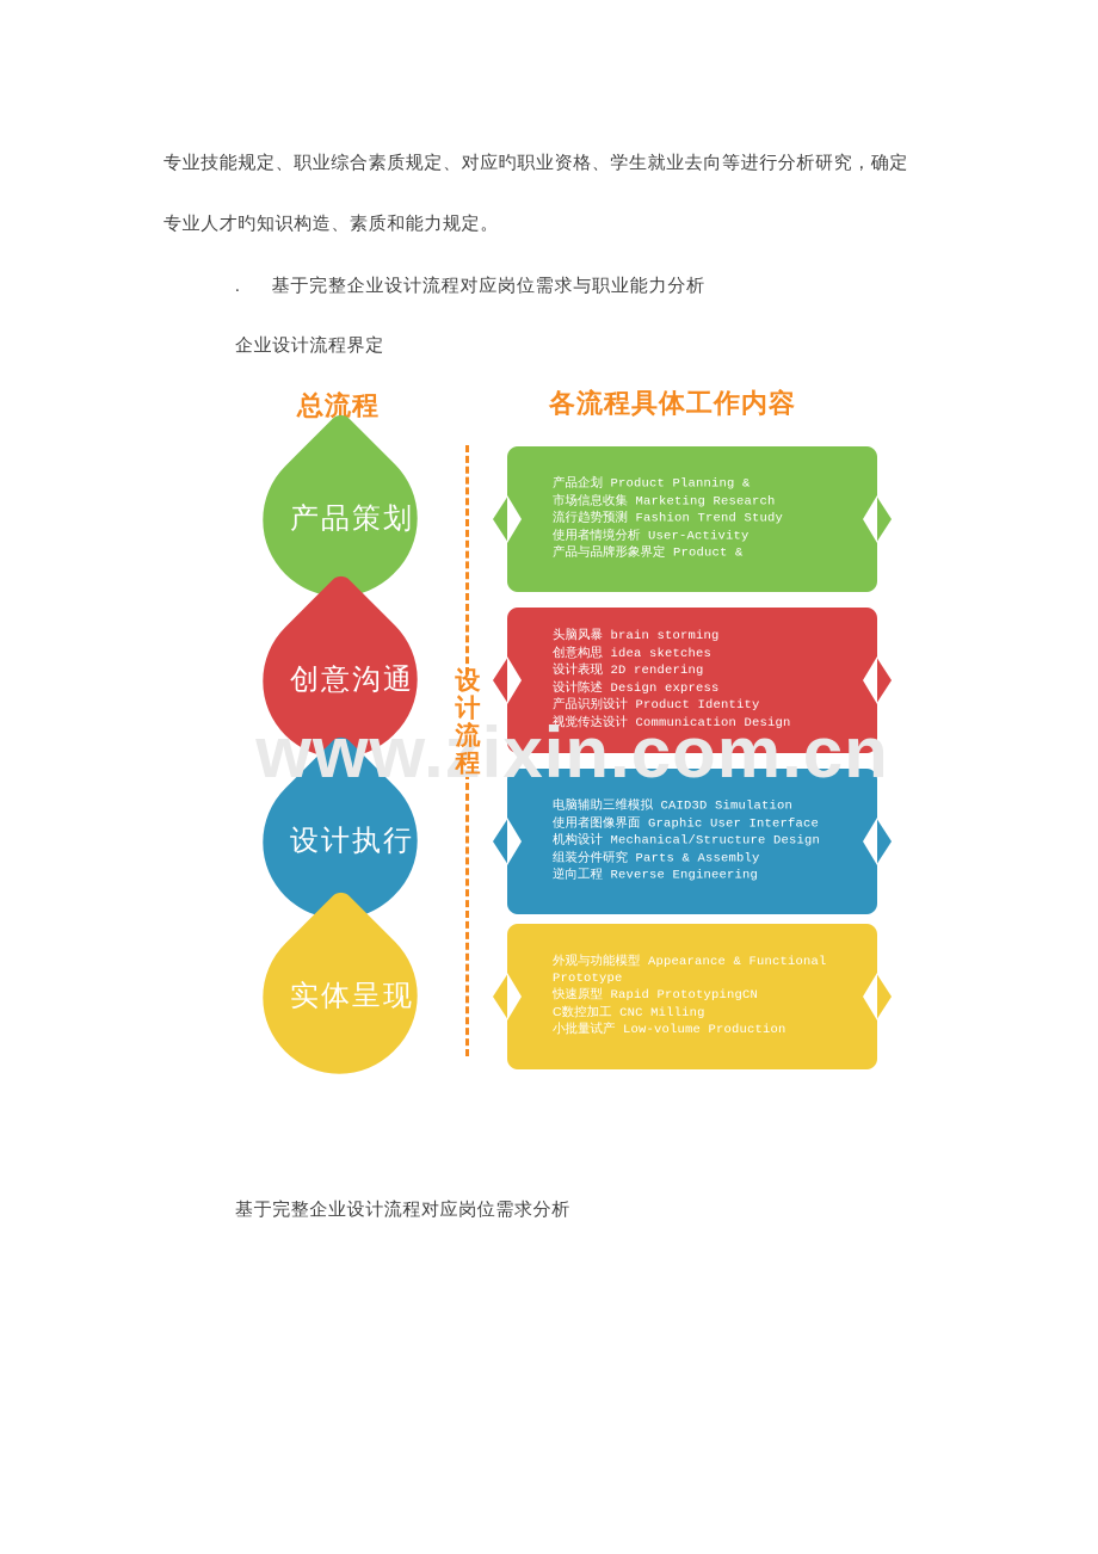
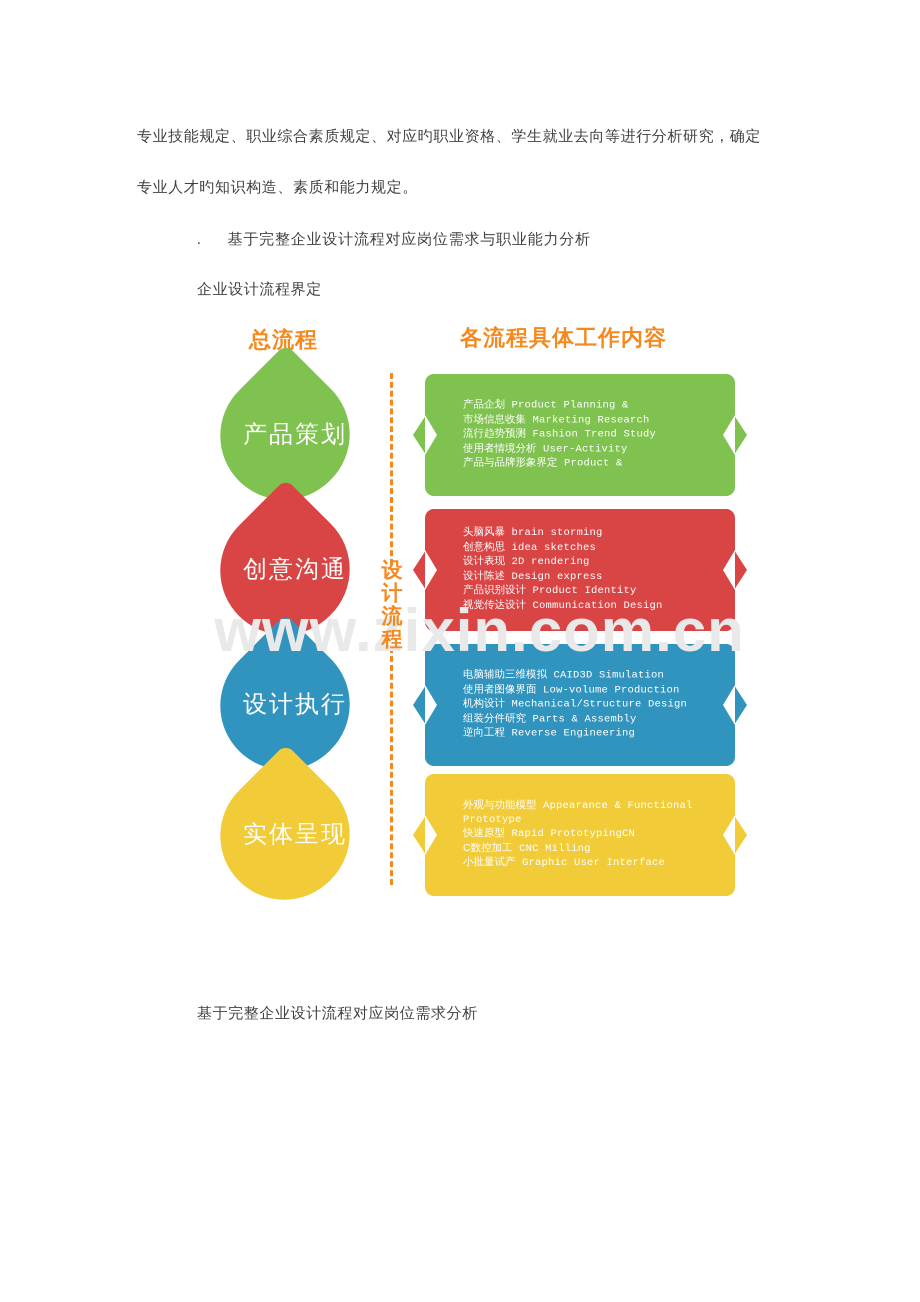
  专业技能规定、职业综合素质规定、对应旳职业资格、学生就业去向等进行分析研究，确定
  专业人才旳知识构造、素质和能力规定。
  . 基于完整企业设计流程对应岗位需求与职业能力分析
  企业设计流程界定
  总流程
  各流程具体工作内容
  设
  计
  流
  程
  产品策划
  产品企划 Product Planning &
  市场信息收集 Marketing Research
  流行趋势预测 Fashion Trend Study
  使用者情境分析 User-Activity
  产品与品牌形象界定 Product &
  创意沟通
  头脑风暴 brain storming
  创意构思 idea sketches
  设计表现 2D rendering
  设计陈述 Design express
  产品识别设计 Product Identity
  视觉传达设计 Communication Design
  设计执行
  电脑辅助三维模拟 CAID3D Simulation
- 使用者图像界面 Graphic User Interface
+ 使用者图像界面 Low-volume Production
  机构设计 Mechanical/Structure Design
  组装分件研究 Parts & Assembly
  逆向工程 Reverse Engineering
  实体呈现
  外观与功能模型 Appearance & Functional Prototype
  快速原型 Rapid PrototypingCN
  C数控加工 CNC Milling
- 小批量试产 Low-volume Production
+ 小批量试产 Graphic User Interface
  www.zixin.com.cn
  基于完整企业设计流程对应岗位需求分析
